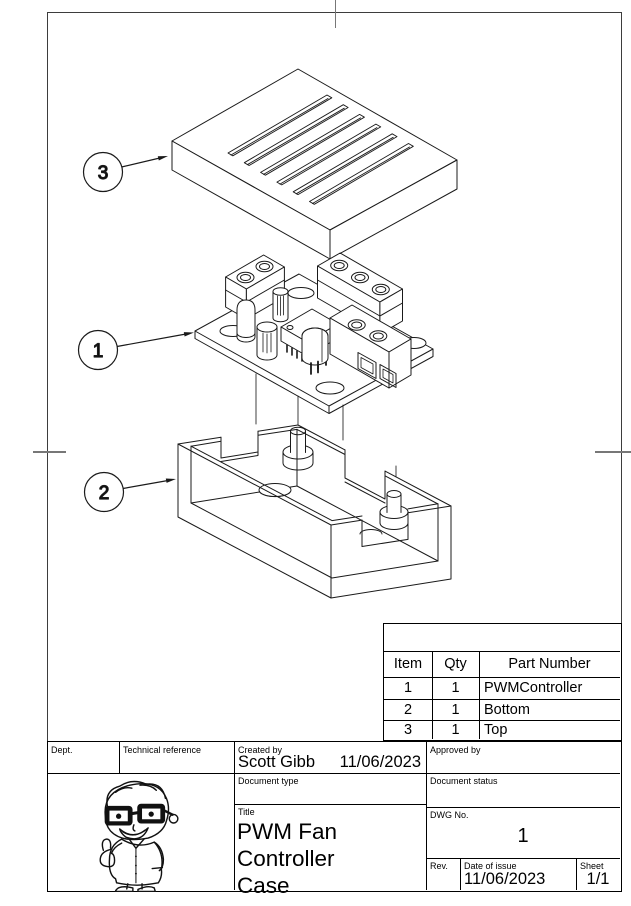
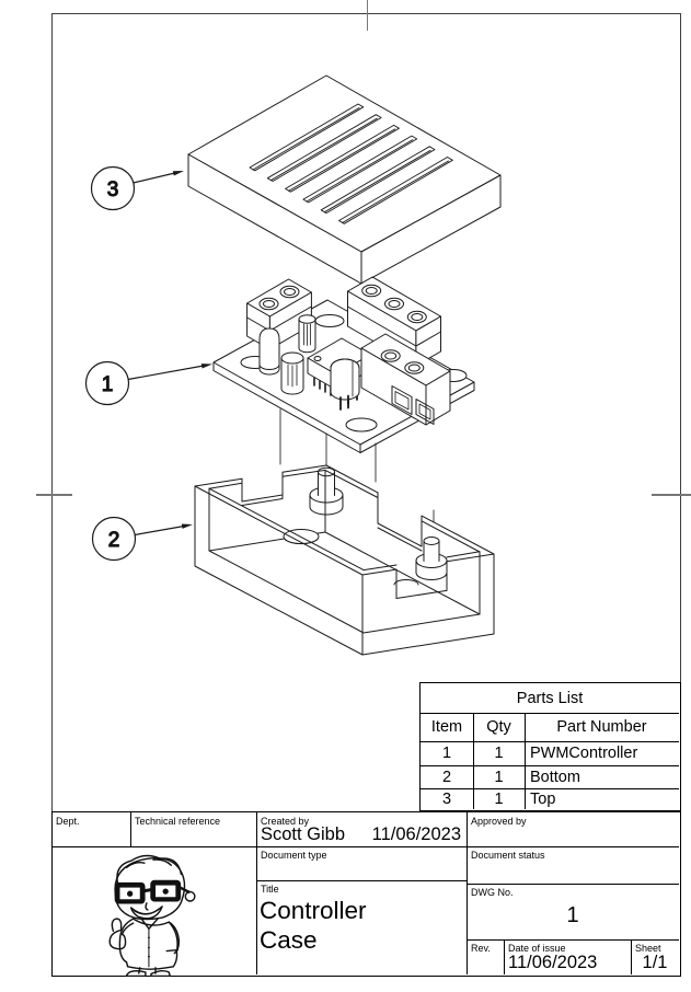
  3
  1
  2
+ Parts List
  Item
  Qty
  Part Number
  1
  1
  PWMController
  2
  1
  Bottom
  3
  1
  Top
  Dept.
  Technical reference
  Created by
  Scott Gibb
  11/06/2023
  Approved by
  Document type
  Title
- PWM Fan
  Controller
  Case
  Document status
  DWG No.
  1
  Rev.
  Date of issue
  11/06/2023
  Sheet
  1/1
